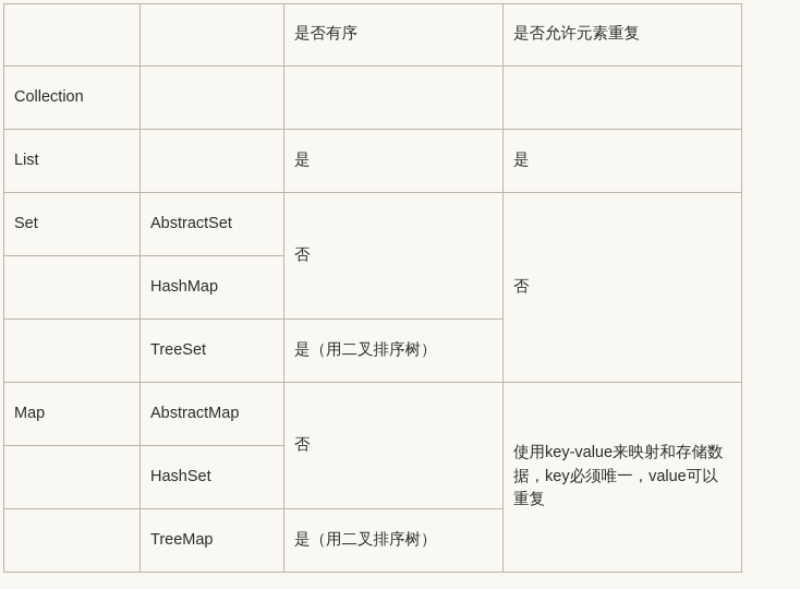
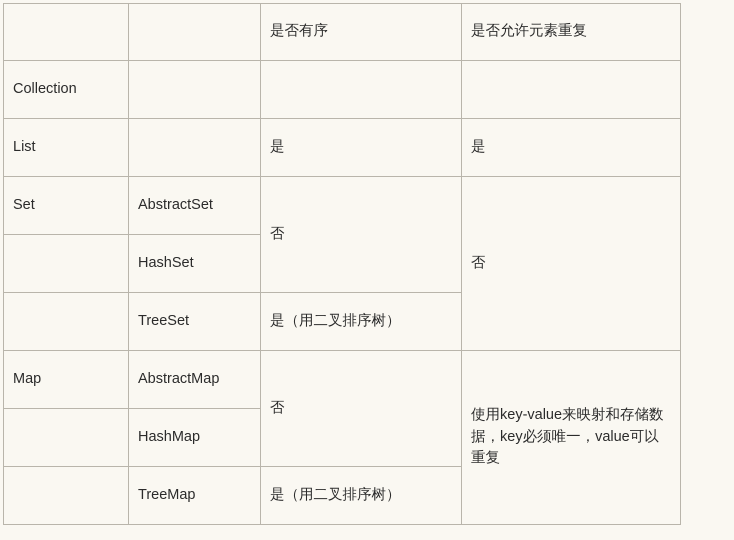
  		是否有序	是否允许元素重复
  Collection
  List		是	是
  Set	AbstractSet	否	否
- 	HashMap
+ 	HashSet
  	TreeSet	是（用二叉排序树）
  Map	AbstractMap	否	使用key-value来映射和存储数据，key必须唯一，value可以重复
- 	HashSet
+ 	HashMap
  	TreeMap	是（用二叉排序树）
